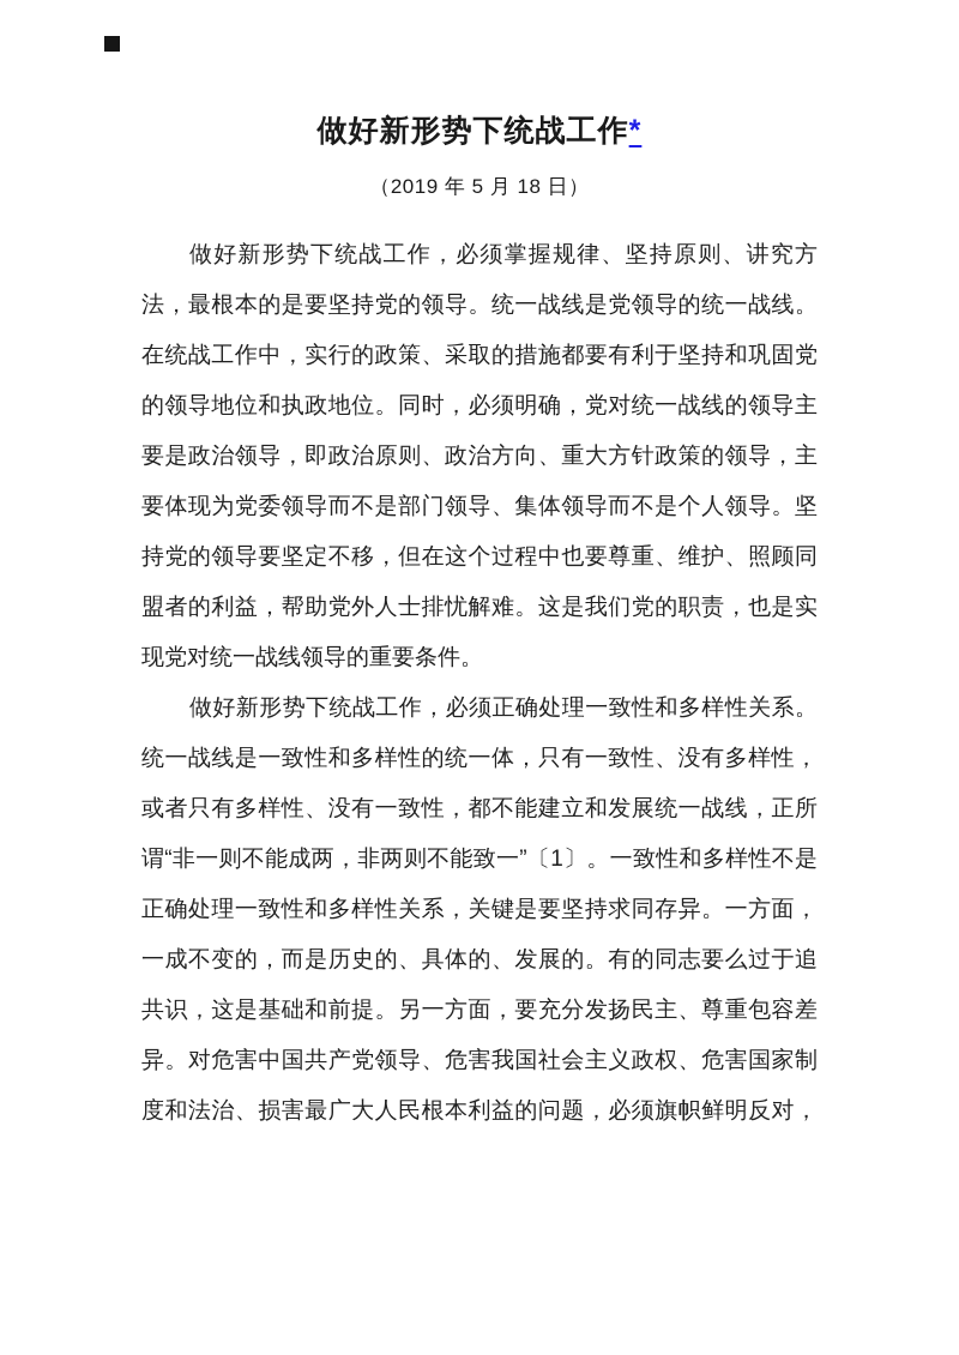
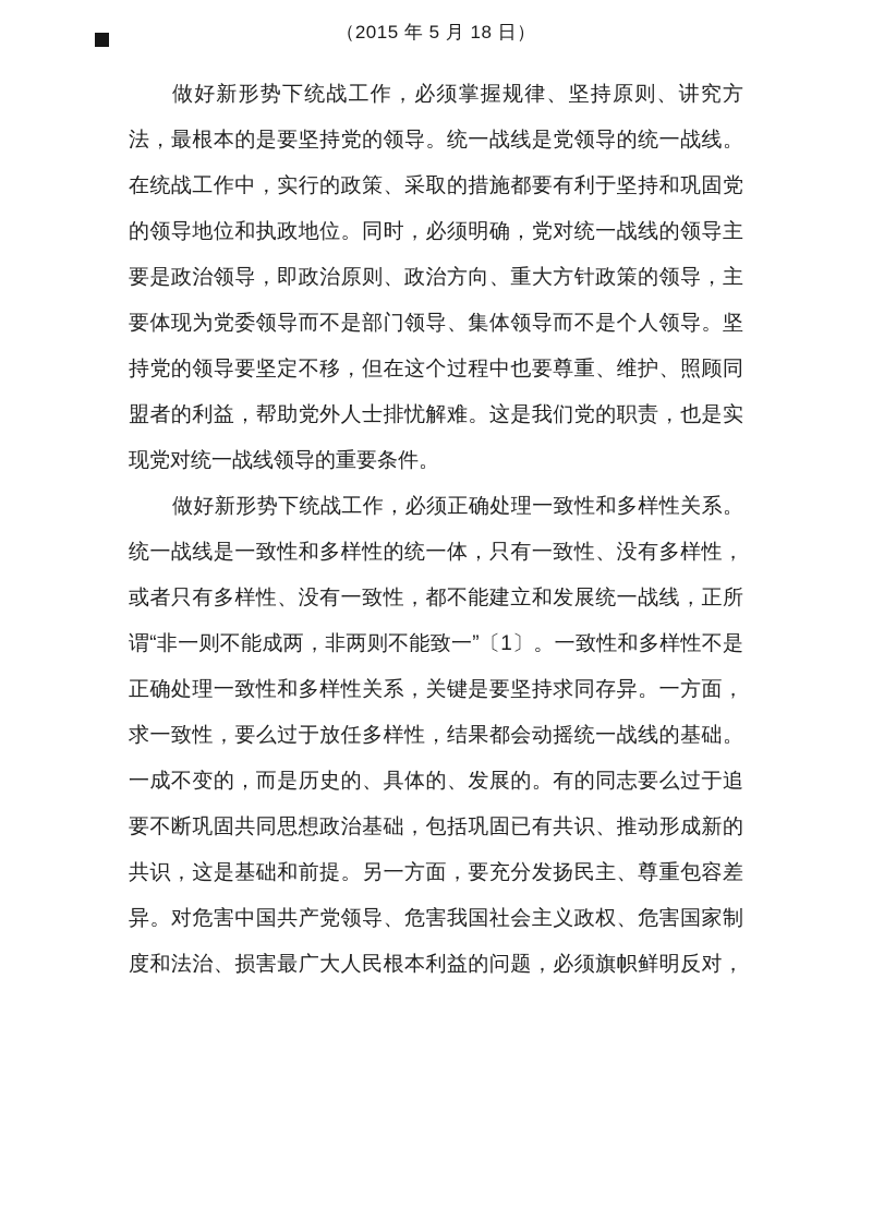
- 做好新形势下统战工作*
- （2019 年 5 月 18 日）
+ （2015 年 5 月 18 日）
  做好新形势下统战工作，必须掌握规律、坚持原则、讲究方
  法，最根本的是要坚持党的领导。统一战线是党领导的统一战线。
  在统战工作中，实行的政策、采取的措施都要有利于坚持和巩固党
  的领导地位和执政地位。同时，必须明确，党对统一战线的领导主
  要是政治领导，即政治原则、政治方向、重大方针政策的领导，主
  要体现为党委领导而不是部门领导、集体领导而不是个人领导。坚
  持党的领导要坚定不移，但在这个过程中也要尊重、维护、照顾同
  盟者的利益，帮助党外人士排忧解难。这是我们党的职责，也是实
  现党对统一战线领导的重要条件。
  做好新形势下统战工作，必须正确处理一致性和多样性关系。
  统一战线是一致性和多样性的统一体，只有一致性、没有多样性，
  或者只有多样性、没有一致性，都不能建立和发展统一战线，正所
  谓“非一则不能成两，非两则不能致一”〔1〕。一致性和多样性不是
  正确处理一致性和多样性关系，关键是要坚持求同存异。一方面，
+ 求一致性，要么过于放任多样性，结果都会动摇统一战线的基础。
  一成不变的，而是历史的、具体的、发展的。有的同志要么过于追
+ 要不断巩固共同思想政治基础，包括巩固已有共识、推动形成新的
  共识，这是基础和前提。另一方面，要充分发扬民主、尊重包容差
  异。对危害中国共产党领导、危害我国社会主义政权、危害国家制
  度和法治、损害最广大人民根本利益的问题，必须旗帜鲜明反对，
